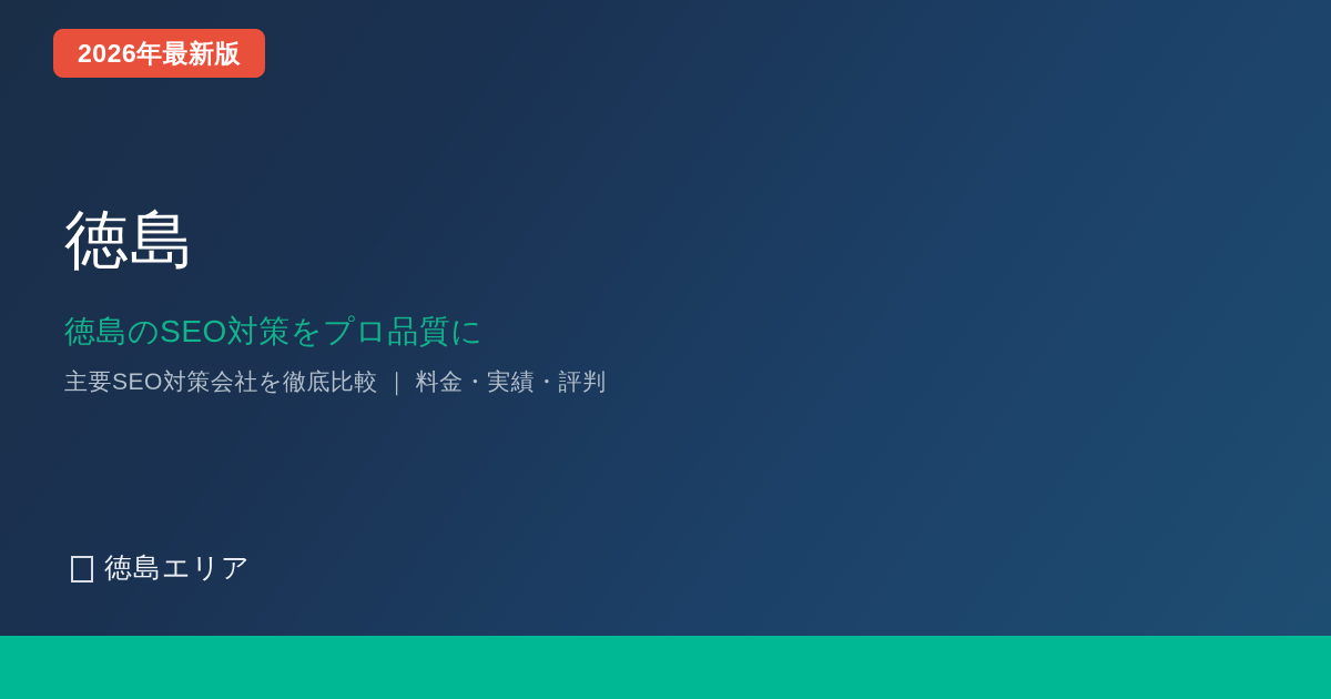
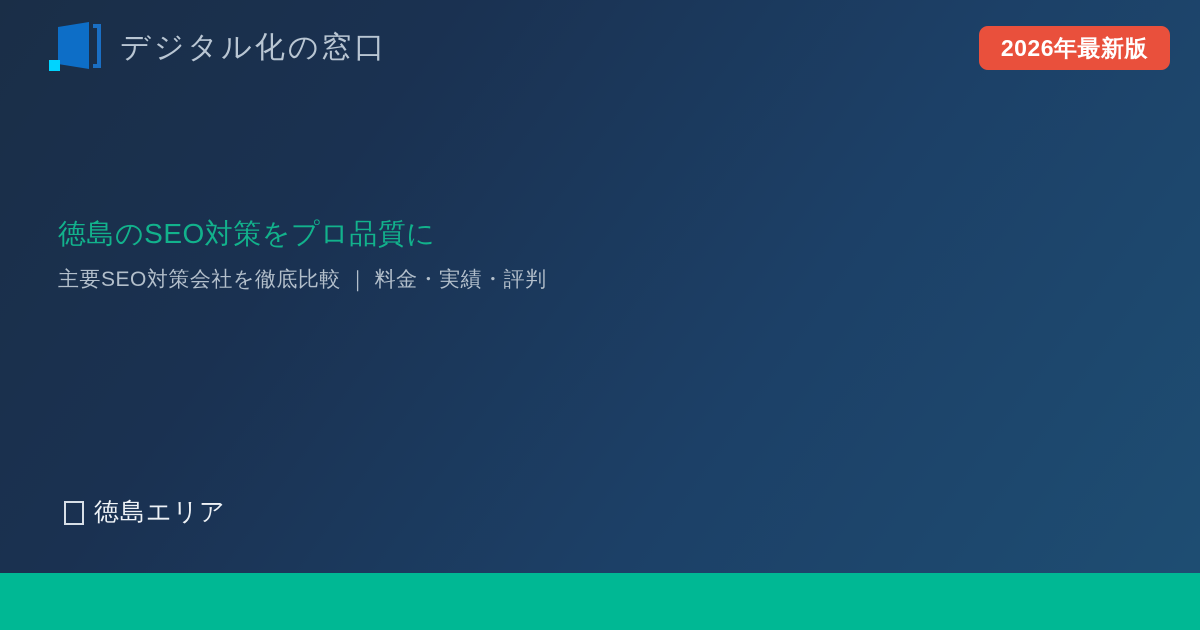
+ デジタル化の窓口
  2026年最新版
- 徳島
  徳島のSEO対策をプロ品質に
  主要SEO対策会社を徹底比較 ｜ 料金・実績・評判
  徳島エリア
